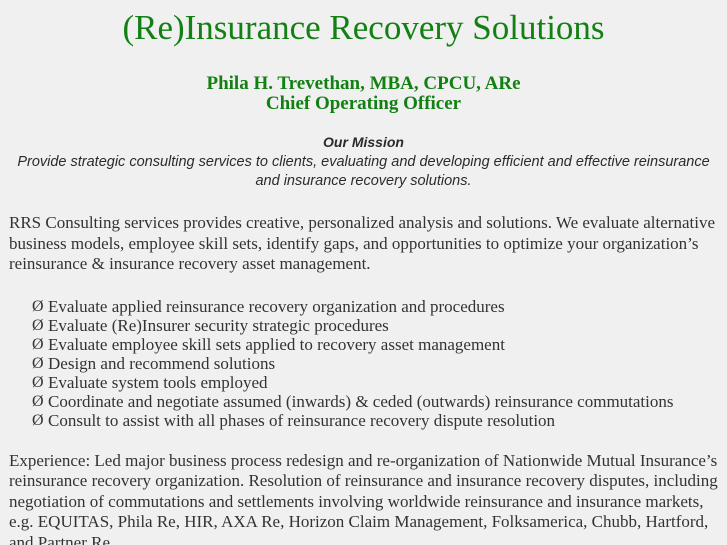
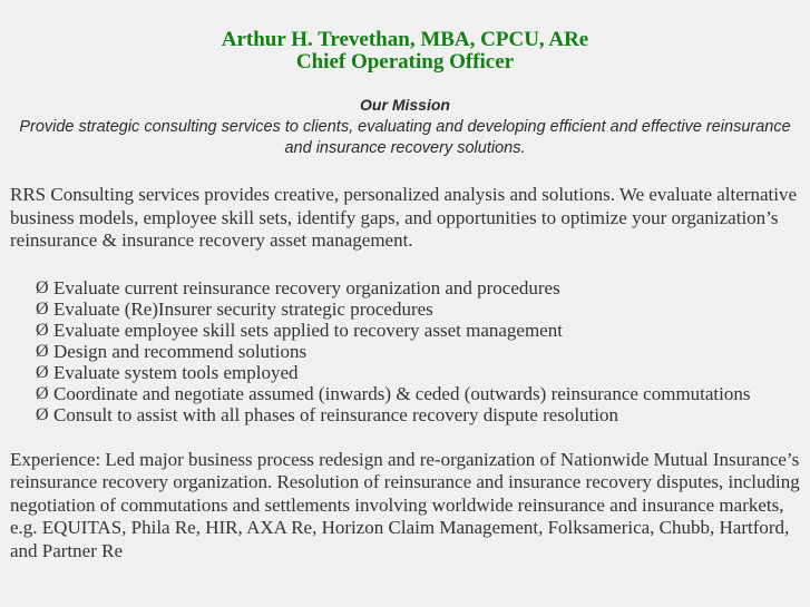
- (Re)Insurance Recovery Solutions
- Phila H. Trevethan, MBA, CPCU, ARe
+ Arthur H. Trevethan, MBA, CPCU, ARe
  Chief Operating Officer
  Our Mission
  Provide strategic consulting services to clients, evaluating and developing efficient and effective reinsurance and insurance recovery solutions.
  RRS Consulting services provides creative, personalized analysis and solutions. We evaluate alternative business models, employee skill sets, identify gaps, and opportunities to optimize your organization’s reinsurance & insurance recovery asset management.
  Ø
- Evaluate applied reinsurance recovery organization and procedures
+ Evaluate current reinsurance recovery organization and procedures
  Ø
  Evaluate (Re)Insurer security strategic procedures
  Ø
  Evaluate employee skill sets applied to recovery asset management
  Ø
  Design and recommend solutions
  Ø
  Evaluate system tools employed
  Ø
  Coordinate and negotiate assumed (inwards) & ceded (outwards) reinsurance commutations
  Ø
  Consult to assist with all phases of reinsurance recovery dispute resolution
  Experience: Led major business process redesign and re-organization of Nationwide Mutual Insurance’s reinsurance recovery organization. Resolution of reinsurance and insurance recovery disputes, including negotiation of commutations and settlements involving worldwide reinsurance and insurance markets, e.g. EQUITAS, Phila Re, HIR, AXA Re, Horizon Claim Management, Folksamerica, Chubb, Hartford, and Partner Re
